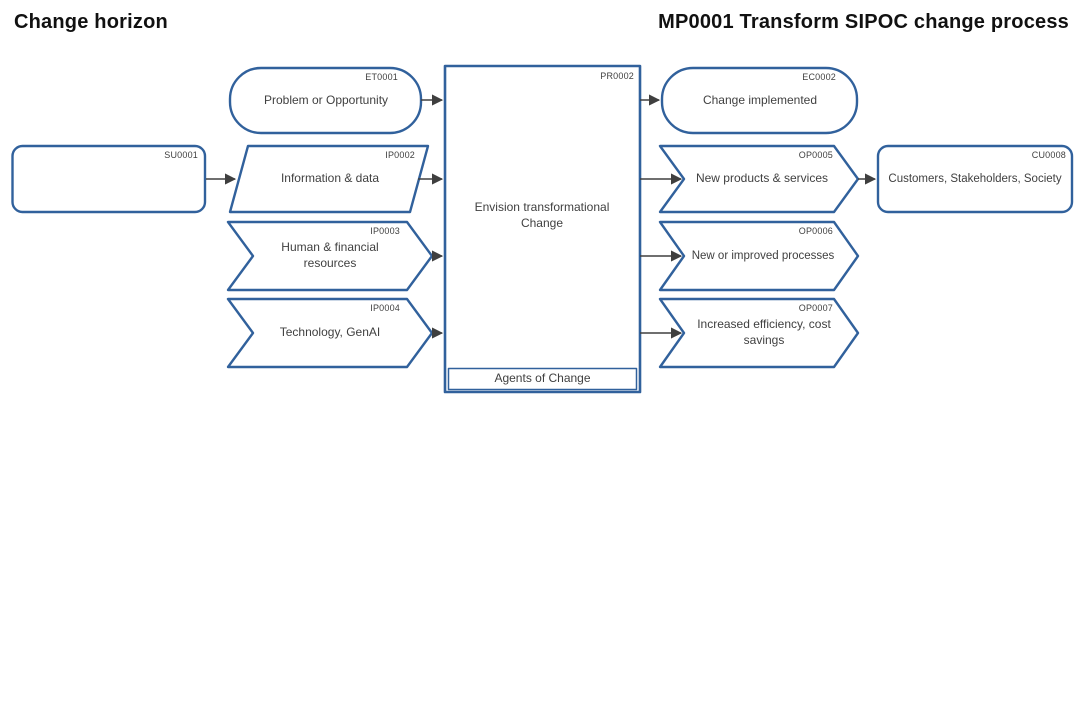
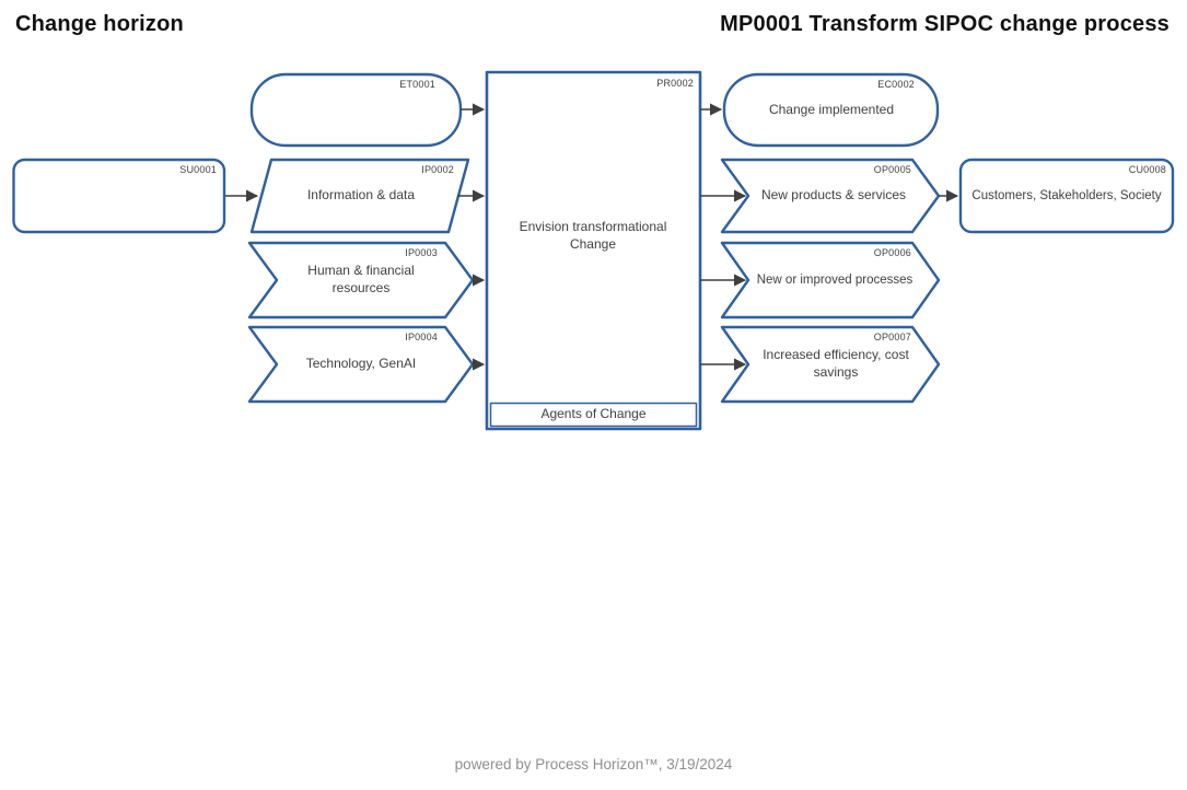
  Change horizon
  MP0001 Transform SIPOC change process
- Problem or Opportunity
  Information & data
  Human & financial resources
  Technology, GenAI
  Envision transformational Change
  Agents of Change
  Change implemented
  New products & services
  New or improved processes
  Increased efficiency, cost savings
  Customers, Stakeholders, Society
  SU0001
  ET0001
  IP0002
  IP0003
  IP0004
  PR0002
  EC0002
  OP0005
  OP0006
  OP0007
  CU0008
+ powered by Process Horizon™, 3/19/2024
